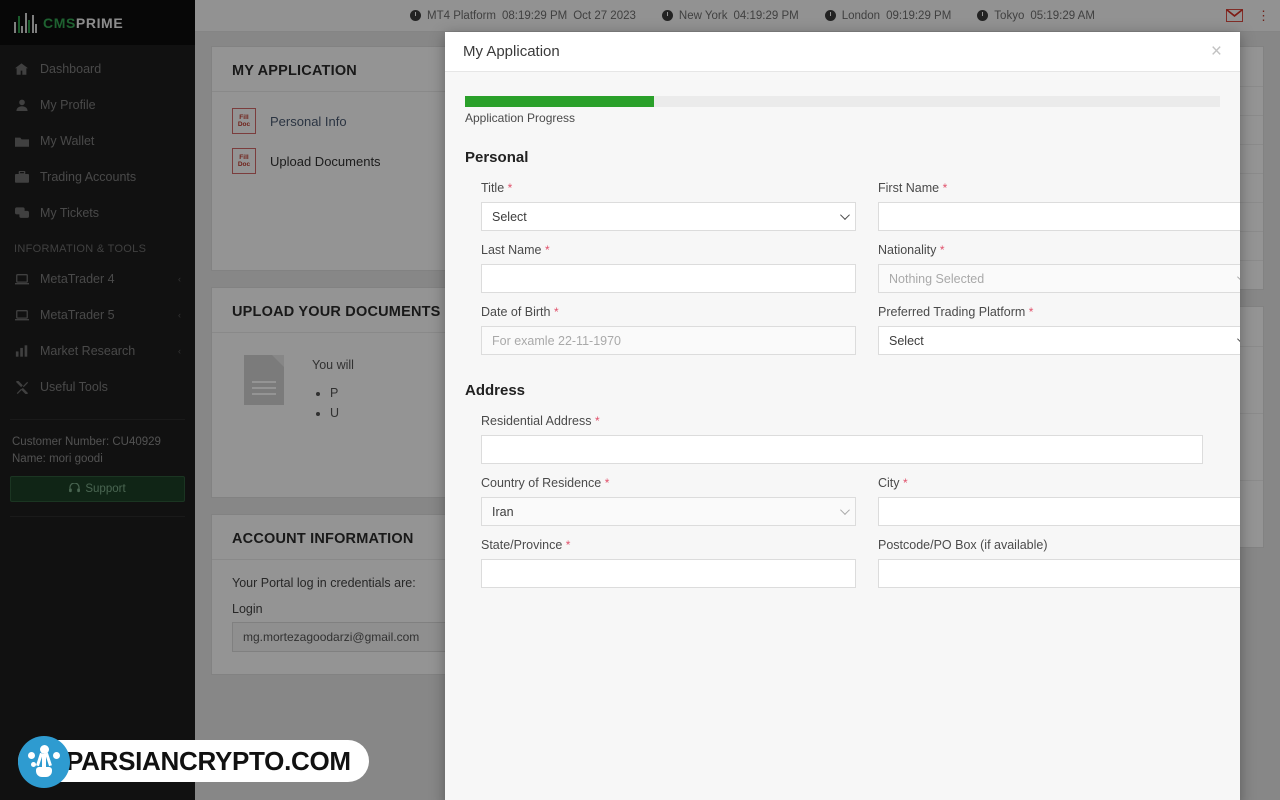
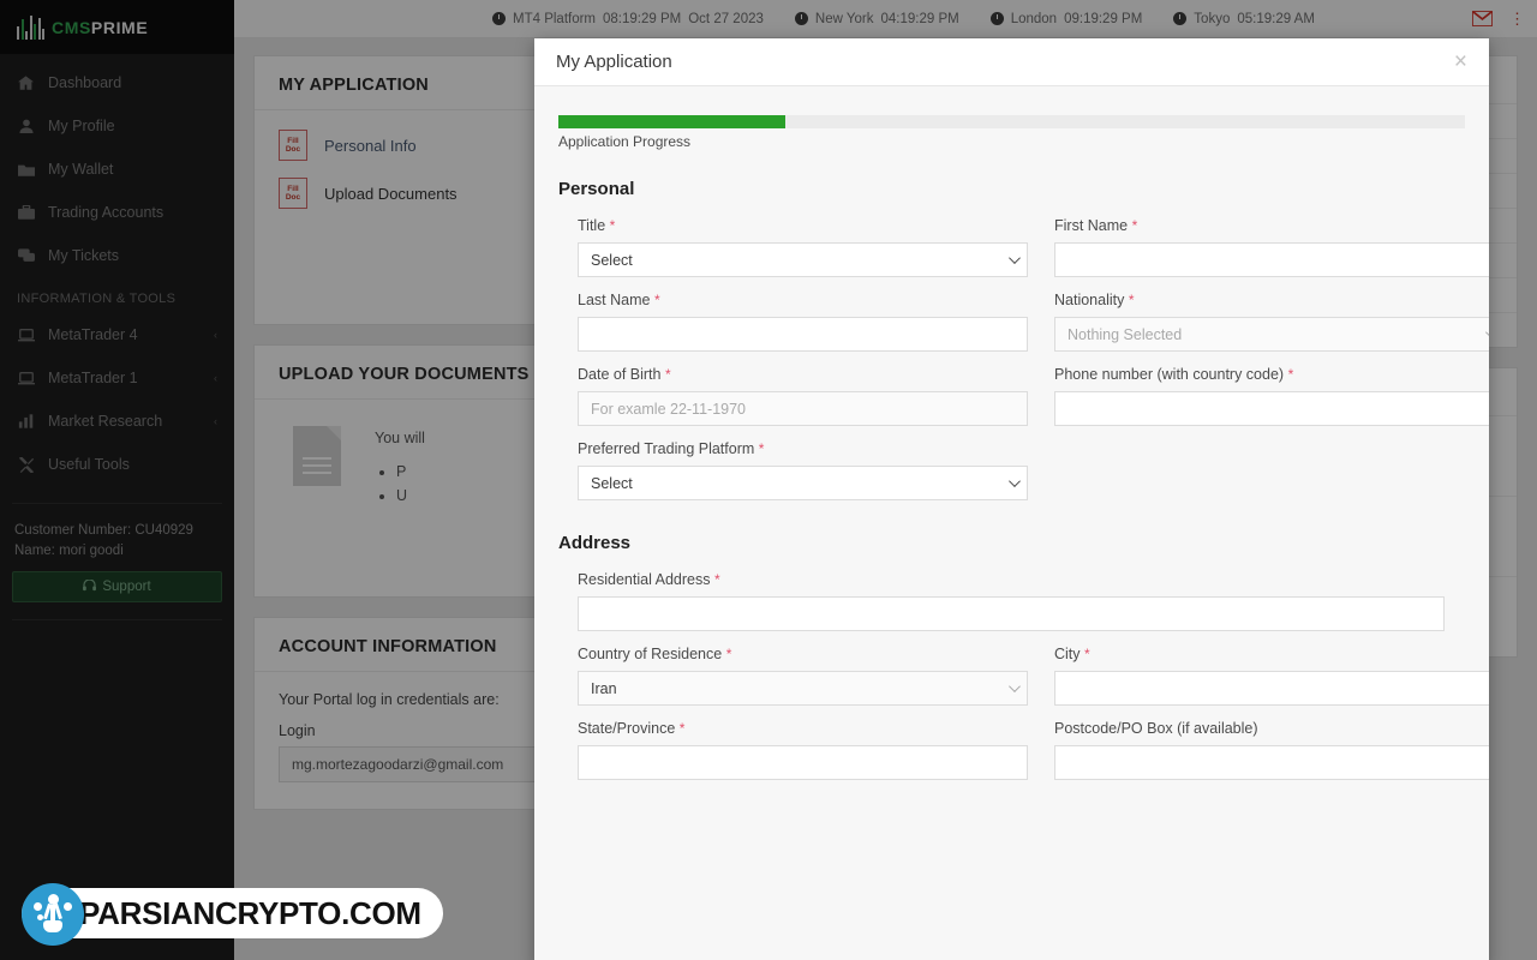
  CMSPRIME
  Dashboard
  My Profile
  My Wallet
  Trading Accounts
  My Tickets
  INFORMATION & TOOLS
  MetaTrader 4
  ‹
- MetaTrader 5
+ MetaTrader 1
  ‹
  Market Research
  ‹
  Useful Tools
  Customer Number: CU40929
  Name: mori goodi
  Support
  MT4 Platform
  08:19:29 PM
  Oct 27 2023
  New York
  04:19:29 PM
  London
  09:19:29 PM
  Tokyo
  05:19:29 AM
  ⋮
  MY APPLICATION
  Personal Info
  Upload Documents
  UPLOAD YOUR DOCUMENTS
  You will
  P
  U
  ACCOUNT INFORMATION
  Your Portal log in credentials are:
  Login
  mg.mortezagoodarzi@gmail.com
  My Application
  ×
  Application Progress
  Personal
  Title *
  Select
  First Name *
  Last Name *
  Nationality *
  Nothing Selected
  Date of Birth *
  For examle 22-11-1970
+ Phone number (with country code) *
  Preferred Trading Platform *
  Select
  Address
  Residential Address *
  Country of Residence *
  Iran
  City *
  State/Province *
  Postcode/PO Box (if available)
  PARSIANCRYPTO.COM
